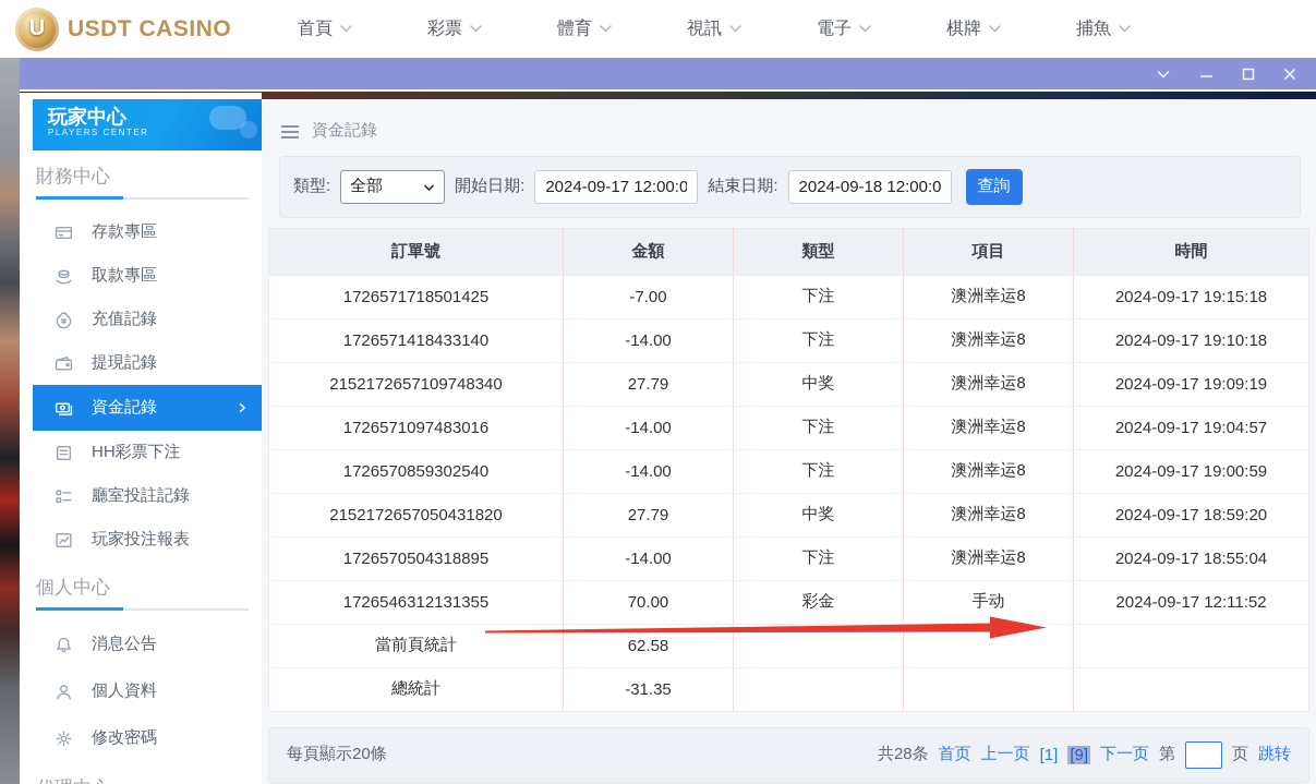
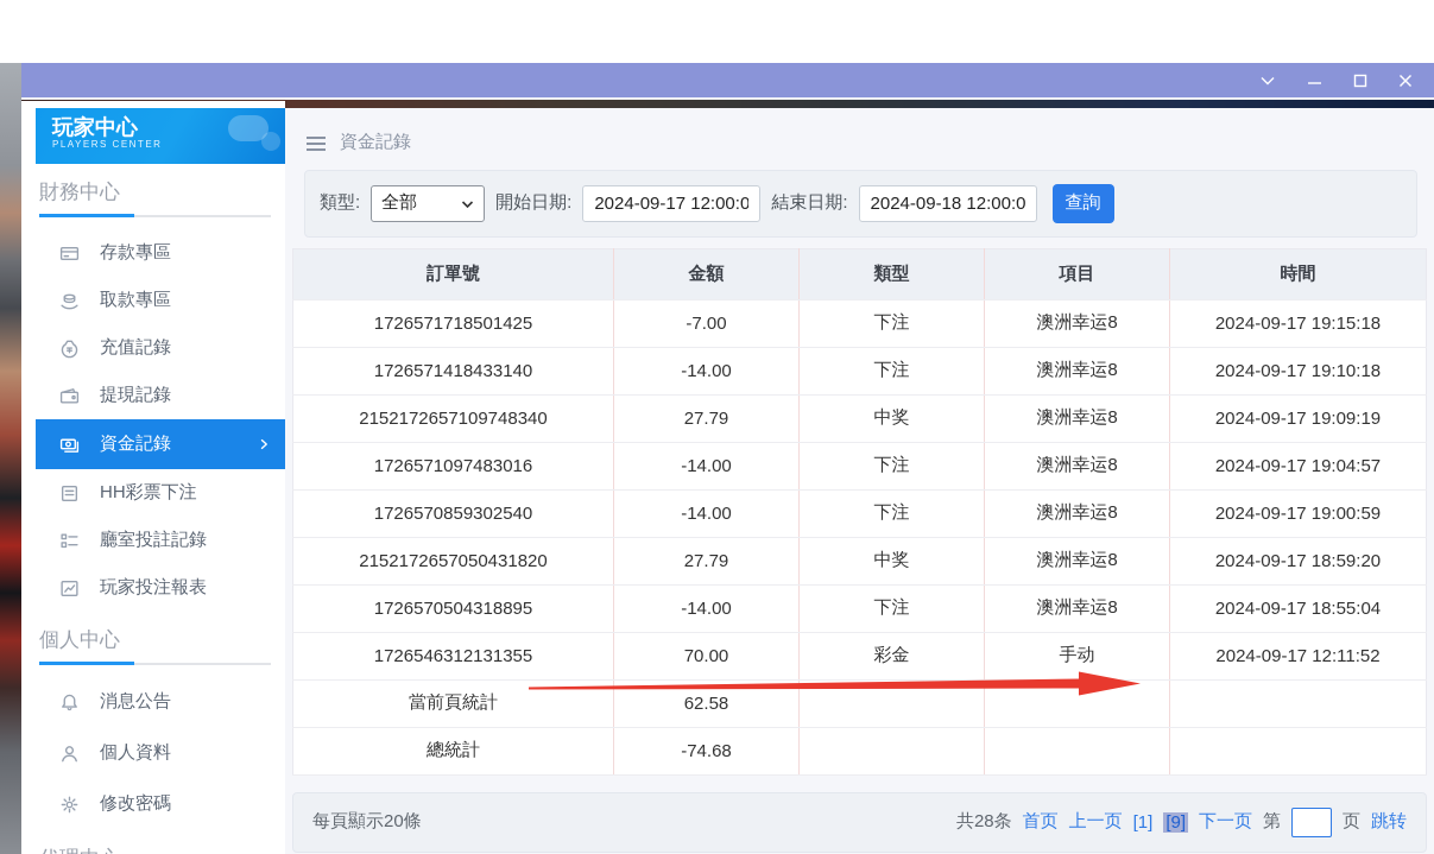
- U
- USDT CASINO
- 首頁
- 彩票
- 體育
- 視訊
- 電子
- 棋牌
- 捕魚
  玩家中心
  PLAYERS CENTER
  財務中心
  存款專區
  取款專區
  充值記錄
  提現記錄
  資金記錄
  HH彩票下注
  廳室投註記錄
  玩家投注報表
  個人中心
  消息公告
  個人資料
  修改密碼
  資金記錄
  類型:
  全部
  開始日期:
  2024-09-17 12:00:0
  結束日期:
  2024-09-18 12:00:0
  查詢
  訂單號	金額	類型	項目	時間
  1726571718501425	-7.00	下注	澳洲幸运8	2024-09-17 19:15:18
  1726571418433140	-14.00	下注	澳洲幸运8	2024-09-17 19:10:18
  2152172657109748340	27.79	中奖	澳洲幸运8	2024-09-17 19:09:19
  1726571097483016	-14.00	下注	澳洲幸运8	2024-09-17 19:04:57
  1726570859302540	-14.00	下注	澳洲幸运8	2024-09-17 19:00:59
  2152172657050431820	27.79	中奖	澳洲幸运8	2024-09-17 18:59:20
  1726570504318895	-14.00	下注	澳洲幸运8	2024-09-17 18:55:04
  1726546312131355	70.00	彩金	手动	2024-09-17 12:11:52
  當前頁統計	62.58
- 總統計	-31.35
+ 總統計	-74.68
  每頁顯示20條
  共28条
  首页
  上一页
  [1]
  [9]
  下一页
  第
  页
  跳转
